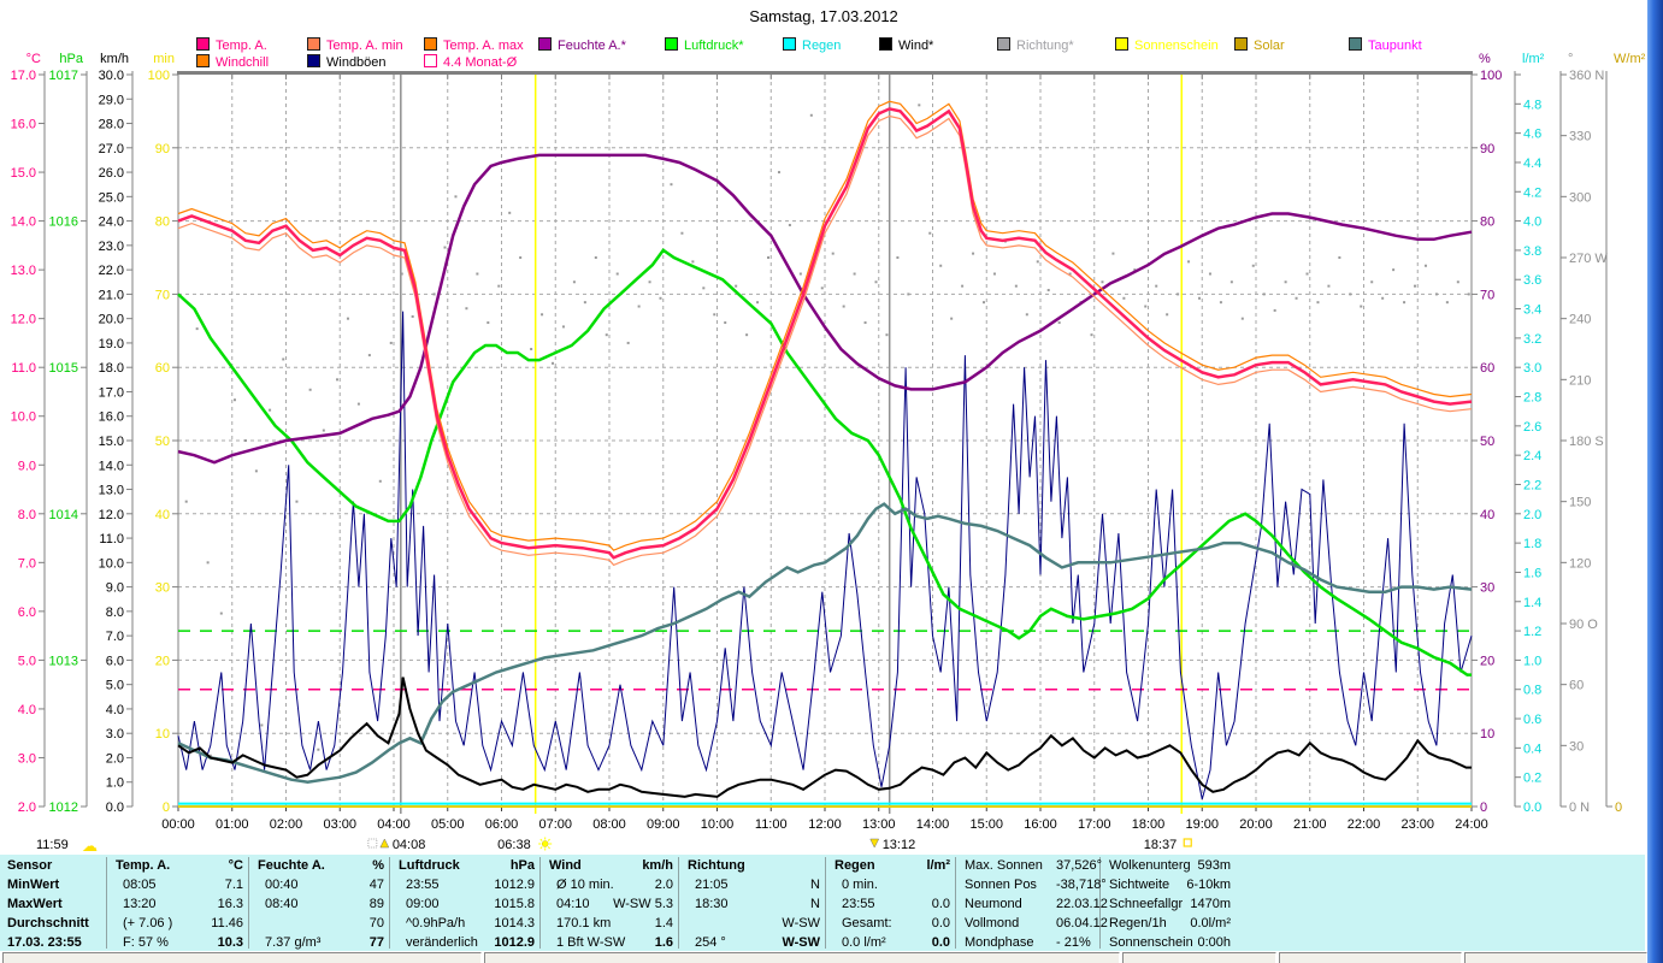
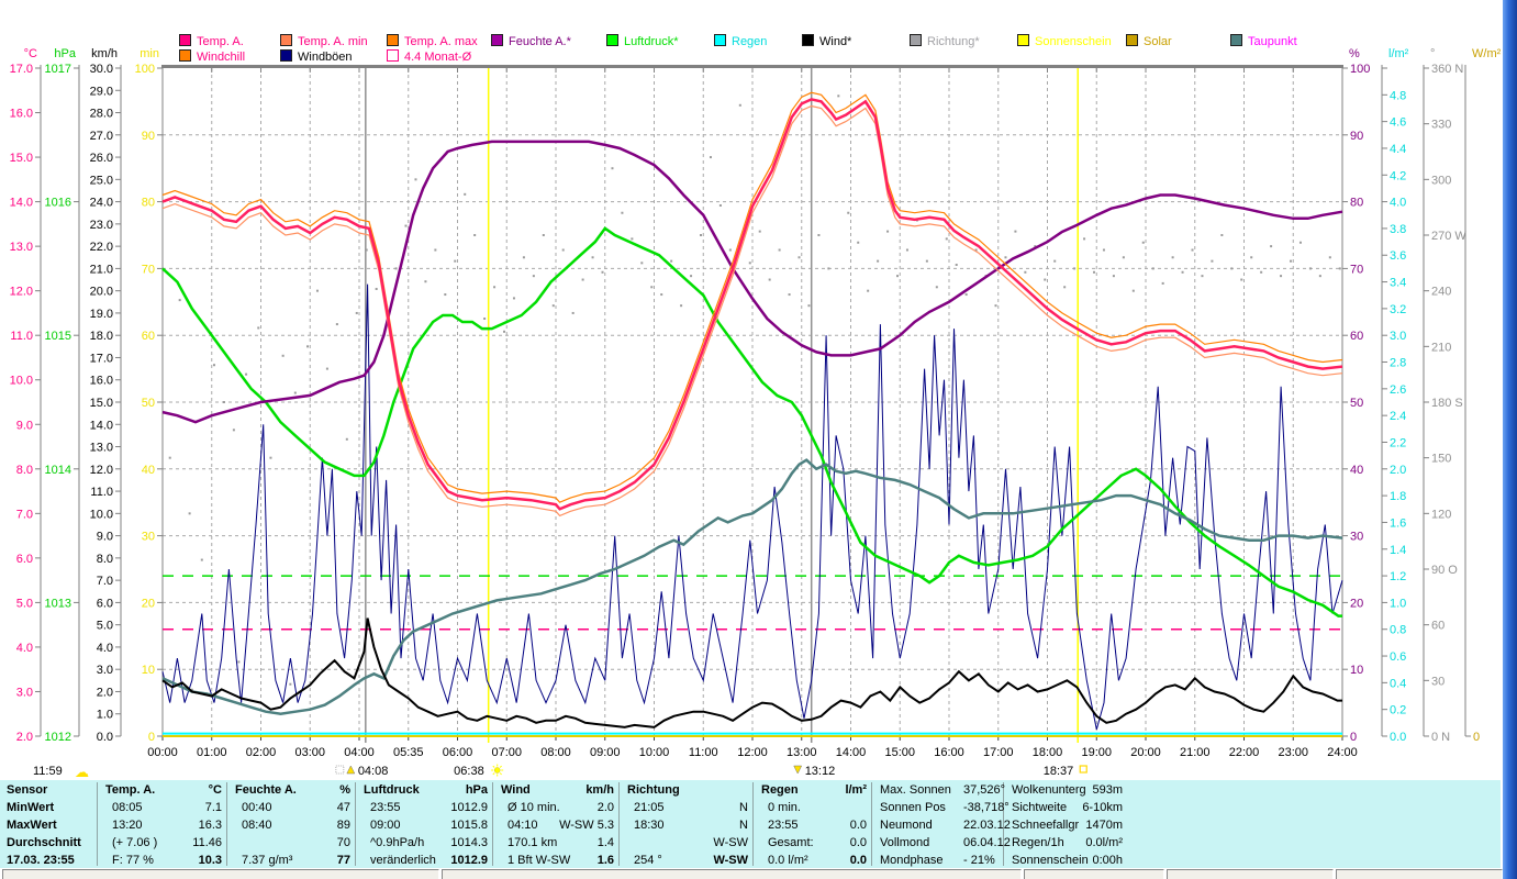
- Samstag, 17.03.2012
  Temp. A.
  Temp. A. min
  Temp. A. max
  Feuchte A.*
  Luftdruck*
  Regen
  Wind*
  Richtung*
  Sonnenschein
  Solar
  Taupunkt
  Windchill
  Windböen
  4.4 Monat-Ø
  00:00
  01:00
  02:00
  03:00
  04:00
- 05:00
+ 05:35
  06:00
  07:00
  08:00
  09:00
  10:00
  11:00
  12:00
  13:00
  14:00
  15:00
  16:00
  17:00
  18:00
  19:00
  20:00
  21:00
  22:00
  23:00
  24:00
  17.0
  16.0
  15.0
  14.0
  13.0
  12.0
  11.0
  10.0
  9.0
  8.0
  7.0
  6.0
  5.0
  4.0
  3.0
  2.0
  °C
  1017
  1016
  1015
  1014
  1013
  1012
  hPa
  30.0
  29.0
  28.0
  27.0
  26.0
  25.0
  24.0
  23.0
  22.0
  21.0
  20.0
  19.0
  18.0
  17.0
  16.0
  15.0
  14.0
  13.0
  12.0
  11.0
  10.0
  9.0
  8.0
  7.0
  6.0
  5.0
  4.0
  3.0
  2.0
  1.0
  0.0
  km/h
  100
  90
  80
  70
  60
  50
  40
  30
  20
  10
  0
  min
  100
  90
  80
  70
  60
  50
  40
  30
  20
  10
  0
  %
  4.8
  4.6
  4.4
  4.2
  4.0
  3.8
  3.6
  3.4
  3.2
  3.0
  2.8
  2.6
  2.4
  2.2
  2.0
  1.8
  1.6
  1.4
  1.2
  1.0
  0.8
  0.6
  0.4
  0.2
  0.0
  l/m²
  360 N
  330
  300
  270 W
  240
  210
  180 S
  150
  120
  90 O
  60
  30
  0 N
  °
  0
  W/m²
  04:08
  06:38
  13:12
  18:37
  11:59
  ☁
  Sensor
  MinWert
  MaxWert
  Durchschnitt
  17.03. 23:55
  Temp. A.
  °C
  08:05
  7.1
  13:20
  16.3
  (+ 7.06 )
  11.46
- F: 57 %
+ F: 77 %
  10.3
  Feuchte A.
  %
  00:40
  47
  08:40
  89
  70
  7.37 g/m³
  77
  Luftdruck
  hPa
  23:55
  1012.9
  09:00
  1015.8
  ^0.9hPa/h
  1014.3
  veränderlich
  1012.9
  Wind
  km/h
  Ø 10 min.
  2.0
  04:10
  W-SW 5.3
  170.1 km
  1.4
  1 Bft W-SW
  1.6
  Richtung
  21:05
  N
  18:30
  N
  W-SW
  254 °
  W-SW
  Regen
  l/m²
  0 min.
  23:55
  0.0
  Gesamt:
  0.0
  0.0 l/m²
  0.0
  Max. Sonnen
  37,526°
  Sonnen Pos
  -38,718°
  Neumond
  22.03.12
  Vollmond
  06.04.12
  Mondphase
  - 21%
  Wolkenunterg
  593m
  Sichtweite
  6-10km
  Schneefallgr
  1470m
  Regen/1h
  0.0l/m²
  Sonnenschein
  0:00h
